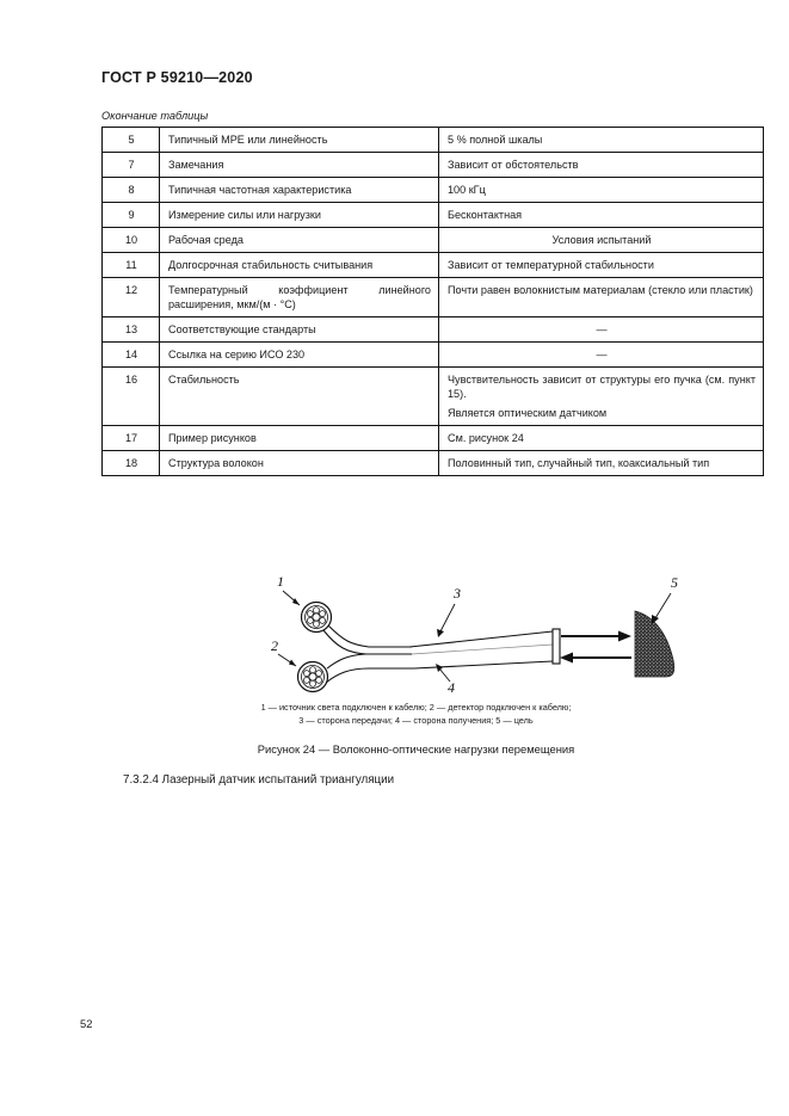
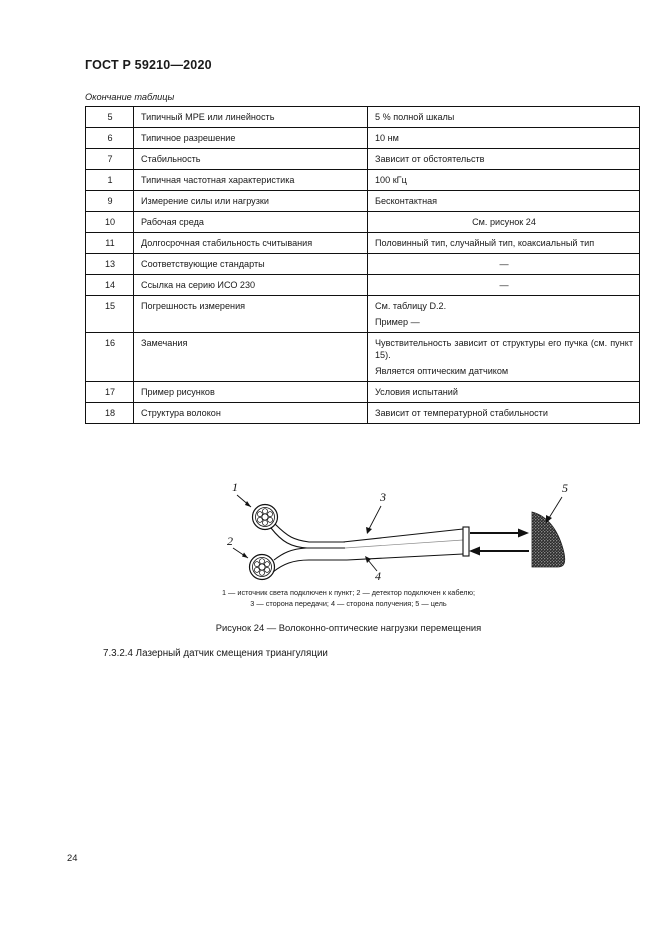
  ГОСТ Р 59210—2020
  Окончание таблицы
  5	Типичный МРЕ или линейность	5 % полной шкалы
+ 6	Типичное разрешение	10 нм
- 7	Замечания	Зависит от обстоятельств
+ 7	Стабильность	Зависит от обстоятельств
- 8	Типичная частотная характеристика	100 кГц
+ 1	Типичная частотная характеристика	100 кГц
  9	Измерение силы или нагрузки	Бесконтактная
- 10	Рабочая среда	Условия испытаний
+ 10	Рабочая среда	См. рисунок 24
- 11	Долгосрочная стабильность считывания	Зависит от температурной стабильности
+ 11	Долгосрочная стабильность считывания	Половинный тип, случайный тип, коаксиальный тип
- 12	Температурный коэффициент линейного расширения, мкм/(м · °C)	Почти равен волокнистым материалам (стекло или пластик)
  13	Соответствующие стандарты	—
  14	Ссылка на серию ИСО 230	—
+ 15	Погрешность измерения	См. таблицу D.2. Пример —
- 16	Стабильность	Чувствительность зависит от структуры его пучка (см. пункт 15). Является оптическим датчиком
+ 16	Замечания	Чувствительность зависит от структуры его пучка (см. пункт 15). Является оптическим датчиком
- 17	Пример рисунков	См. рисунок 24
+ 17	Пример рисунков	Условия испытаний
- 18	Структура волокон	Половинный тип, случайный тип, коаксиальный тип
+ 18	Структура волокон	Зависит от температурной стабильности
  1
  2
  3
  4
  5
- 1 — источник света подключен к кабелю; 2 — детектор подключен к кабелю;
+ 1 — источник света подключен к пункт; 2 — детектор подключен к кабелю;
  3 — сторона передачи; 4 — сторона получения; 5 — цель
  Рисунок 24 — Волоконно-оптические нагрузки перемещения
- 7.3.2.4 Лазерный датчик испытаний триангуляции
+ 7.3.2.4 Лазерный датчик смещения триангуляции
- 52
+ 24
